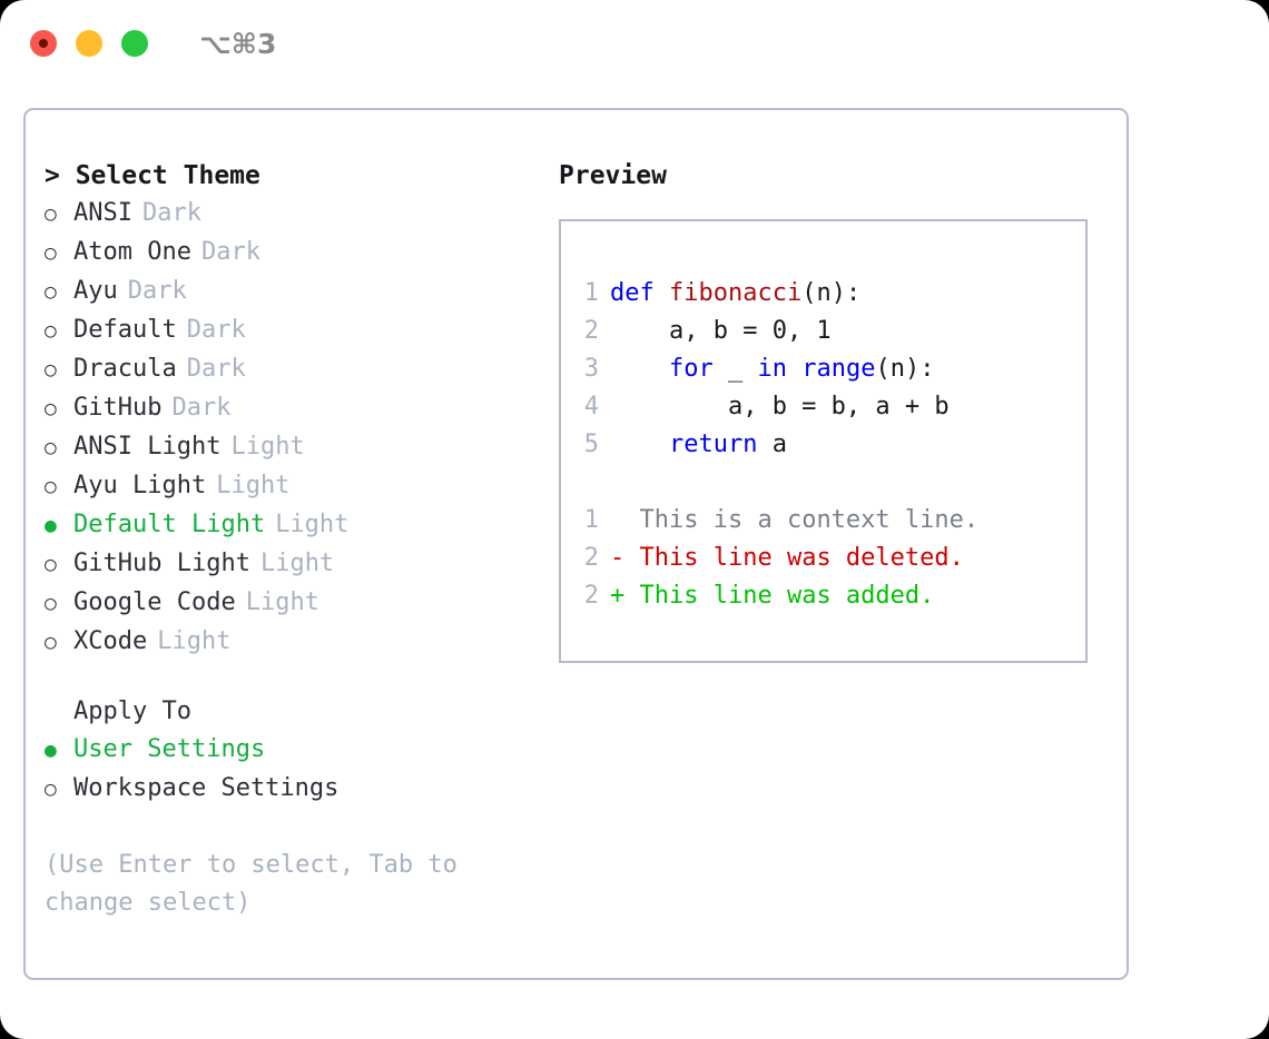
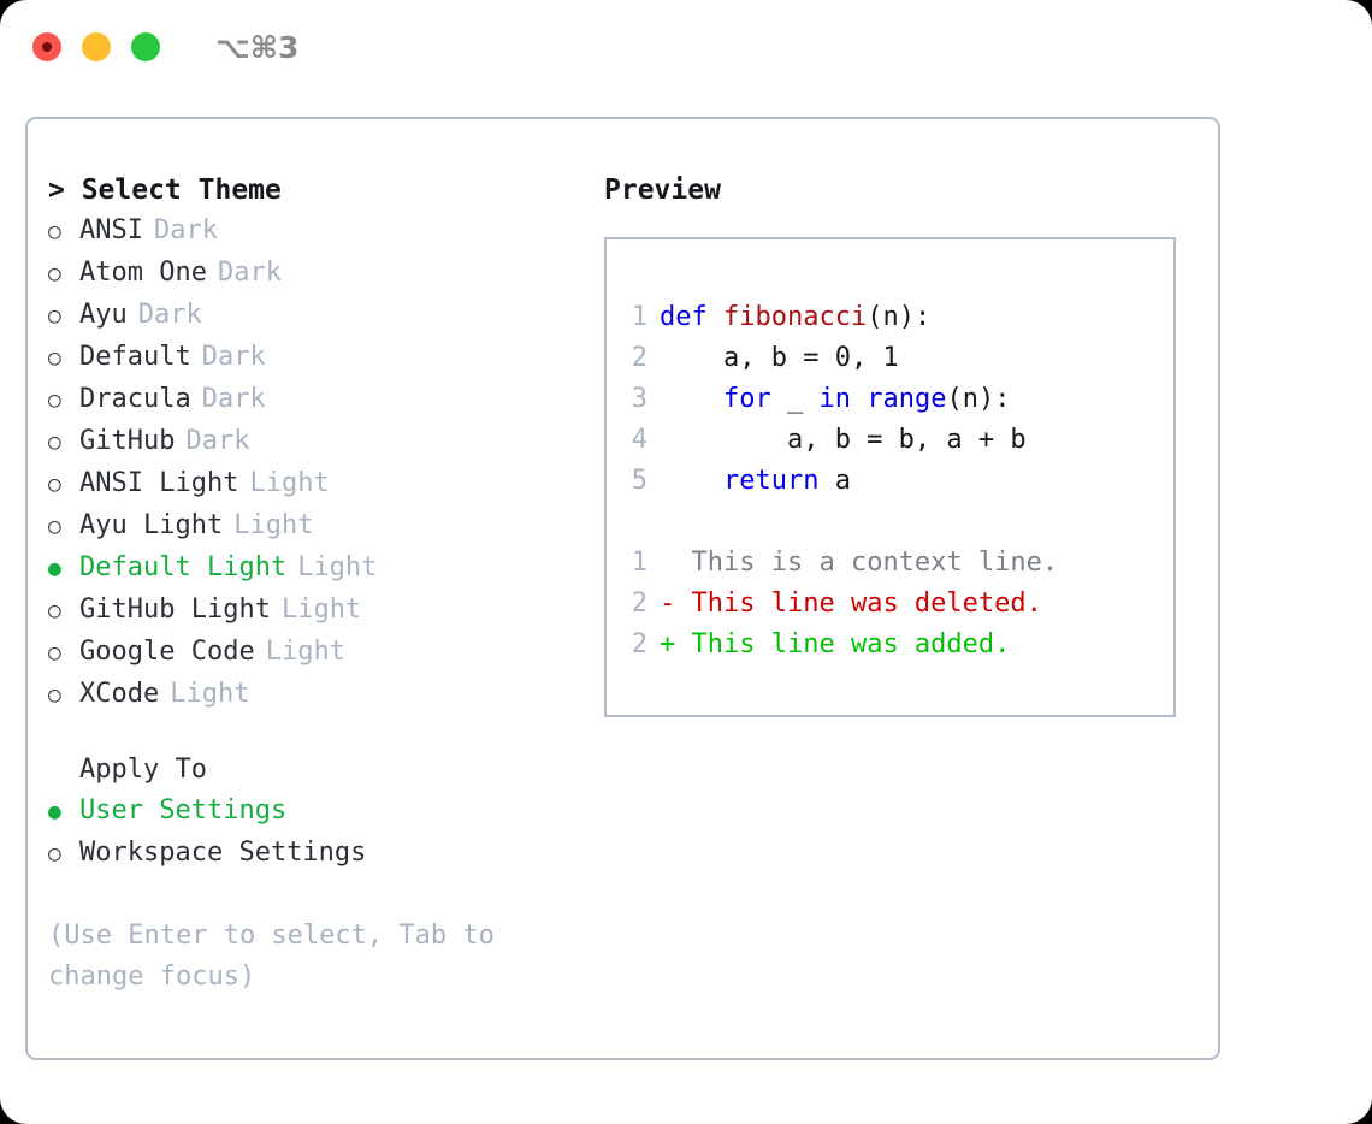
  ⌥⌘3
  > Select Theme
  ○
  ANSI
  Dark
  ○
  Atom One
  Dark
  ○
  Ayu
  Dark
  ○
  Default
  Dark
  ○
  Dracula
  Dark
  ○
  GitHub
  Dark
  ○
  ANSI Light
  Light
  ○
  Ayu Light
  Light
  ●
  Default Light
  Light
  ○
  GitHub Light
  Light
  ○
  Google Code
  Light
  ○
  XCode
  Light
  Apply To
  ●
  User Settings
  ○
  Workspace Settings
- (Use Enter to select, Tab to change select)
+ (Use Enter to select, Tab to change focus)
  Preview
  1
  def fibonacci(n):
  2
  a, b = 0, 1
  3
  for _ in range(n):
  4
  a, b = b, a + b
  5
  return a
  1
  This is a context line.
  2
  -
  This line was deleted.
  2
  +
  This line was added.
